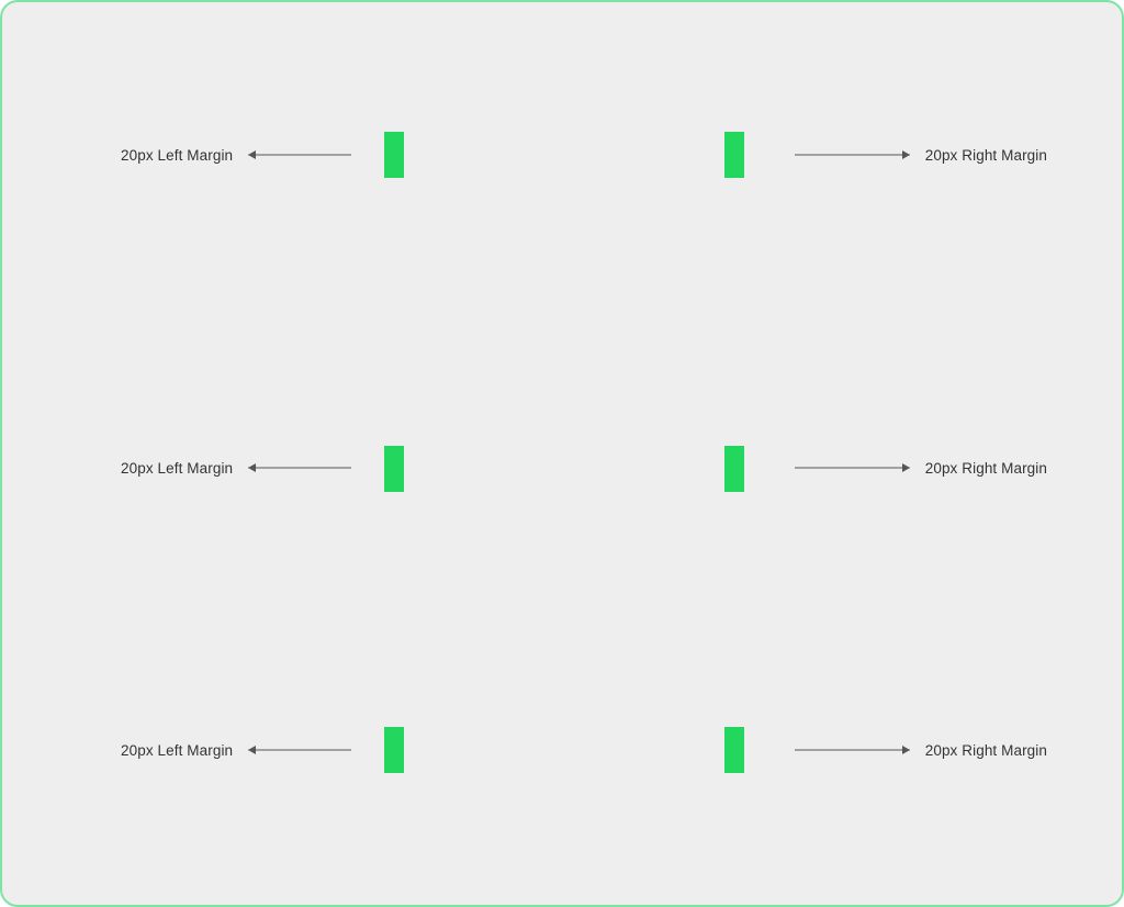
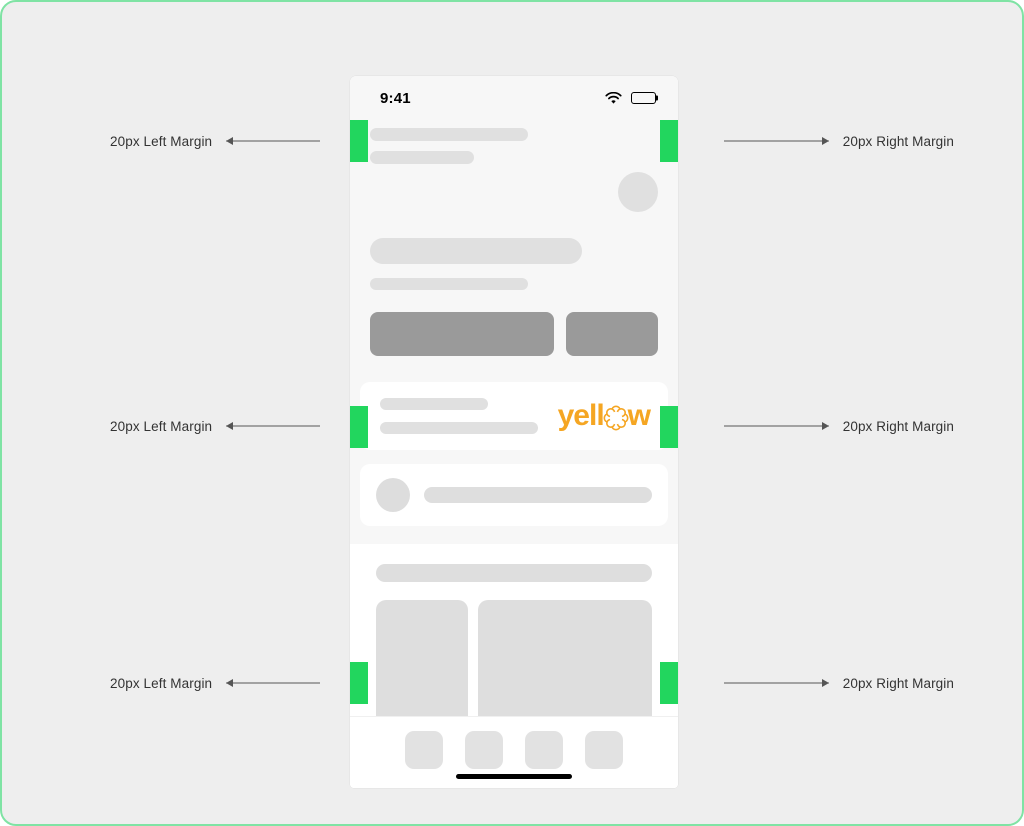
  20px Left Margin
  20px Right Margin
  20px Left Margin
  20px Right Margin
  20px Left Margin
  20px Right Margin
+ 9:41
+ yell
+ w
